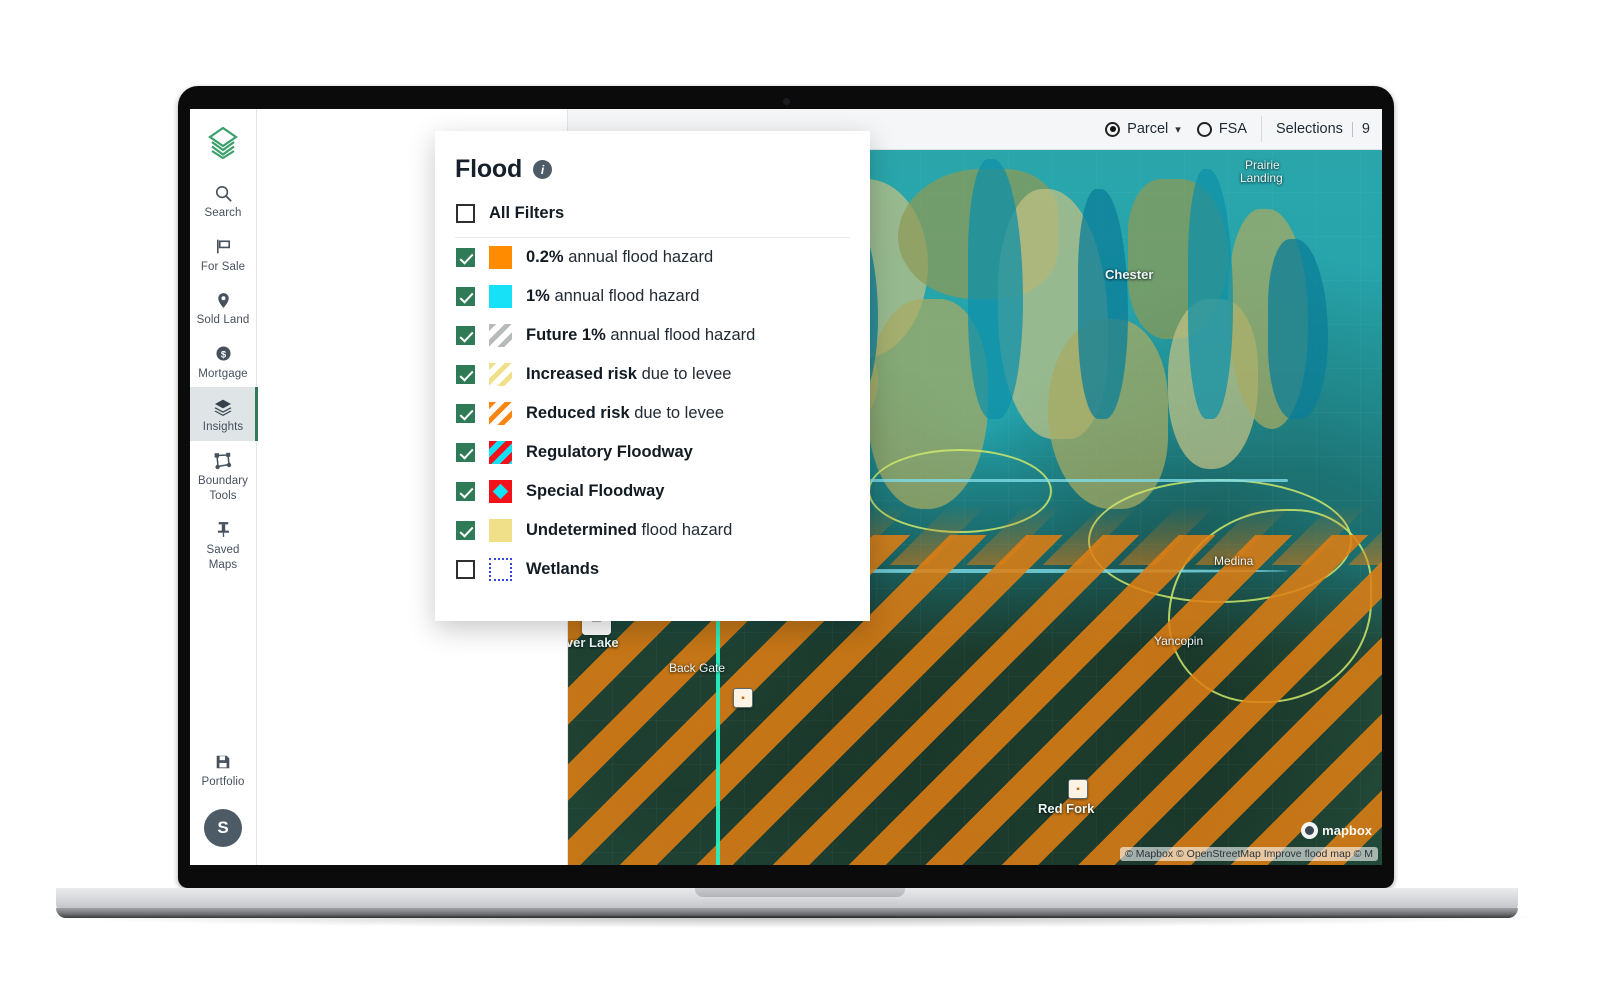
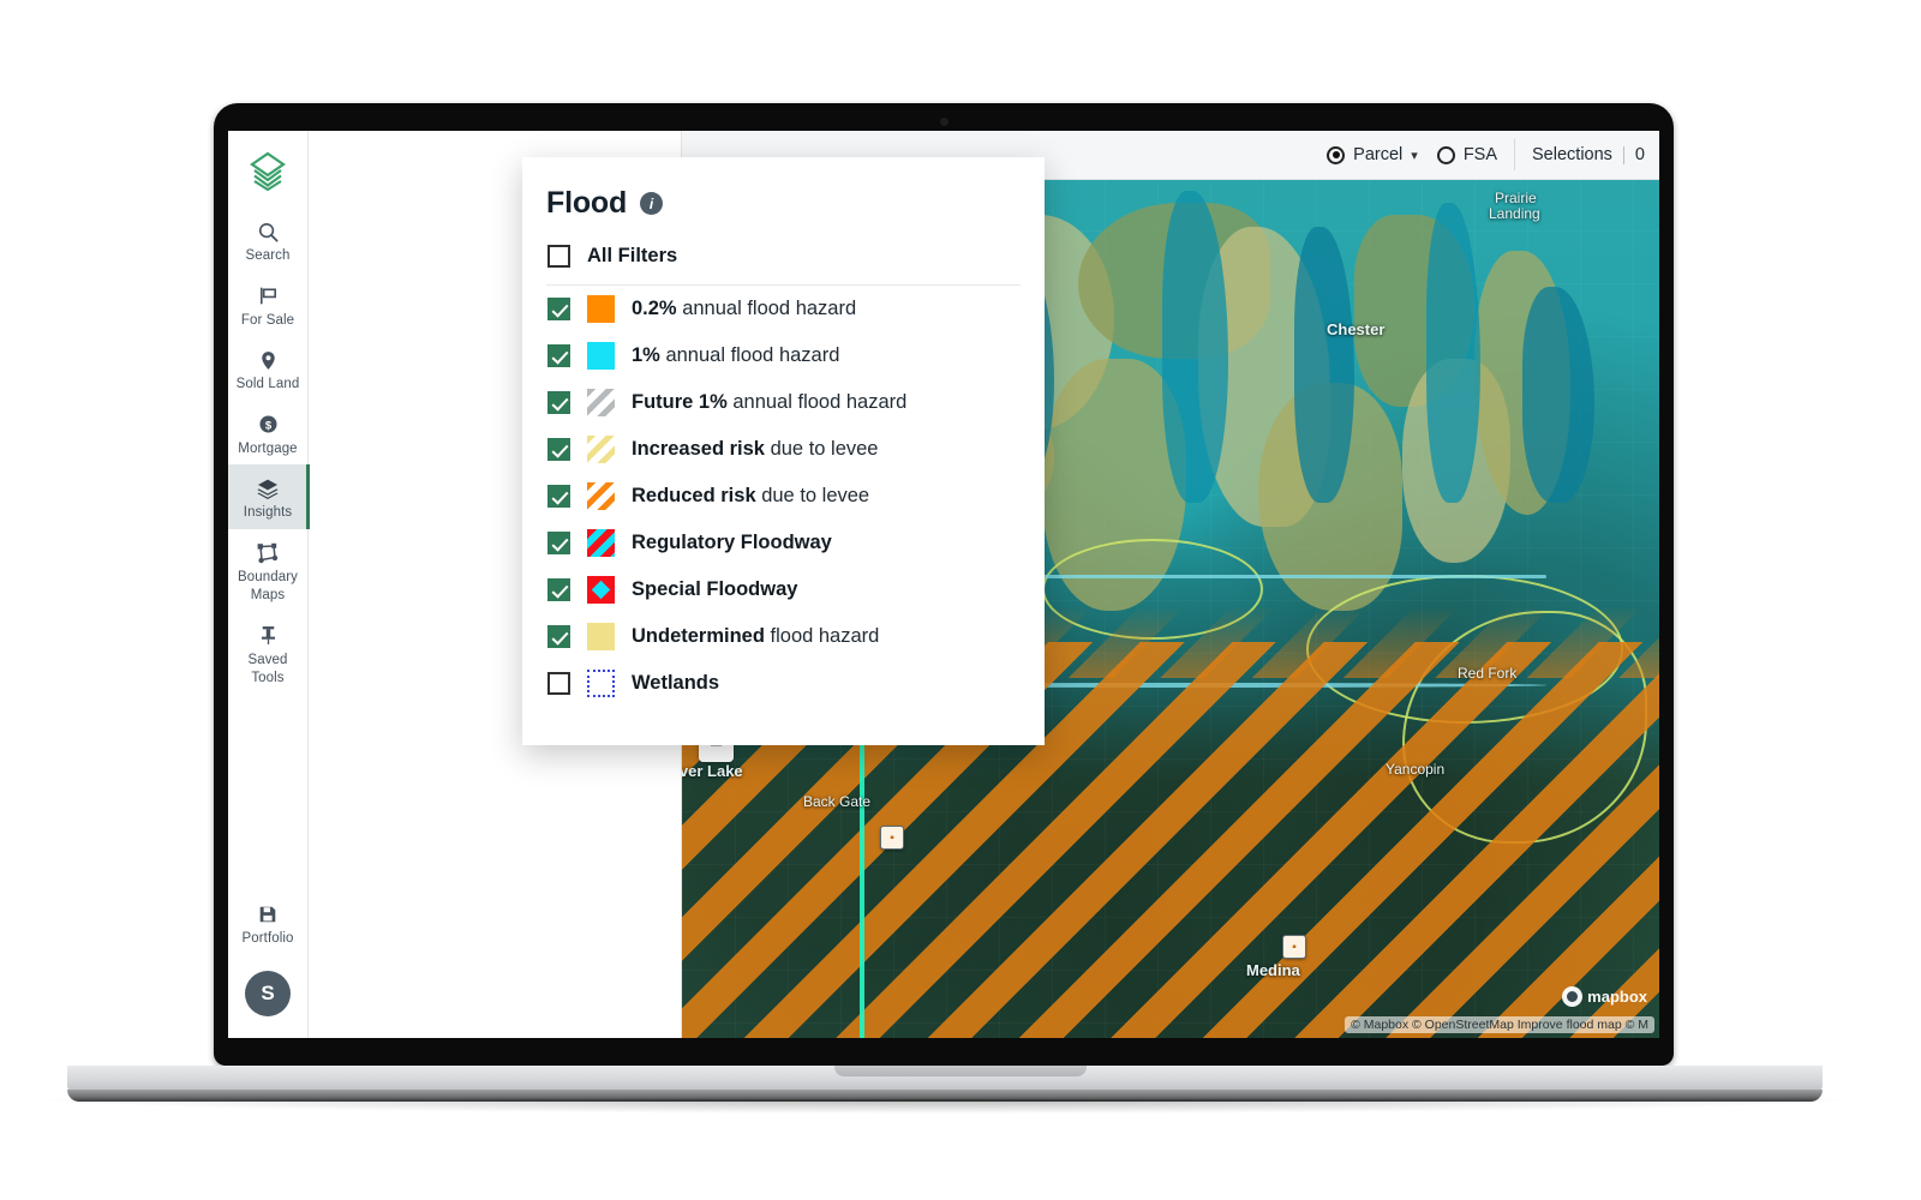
  Search
  For Sale
  Sold Land
  $
  Mortgage
  Insights
  Boundary
- Tools
+ Maps
  Saved
- Maps
+ Tools
  Portfolio
  S
  Parcel
  ▾
  FSA
  Selections
- 9
+ 0
  −
  mapbox
  © Mapbox © OpenStreetMap Improve flood map © M
  Chester
  Prairie
  Landing
- Medina
+ Red Fork
  Yancopin
  ver Lake
  Back Gate
- Red Fork
+ Medina
  ▪
  ▪
  Flood
  i
  All Filters
  0.2% annual flood hazard
  1% annual flood hazard
  Future 1% annual flood hazard
  Increased risk due to levee
  Reduced risk due to levee
  Regulatory Floodway
  Special Floodway
  Undetermined flood hazard
  Wetlands
